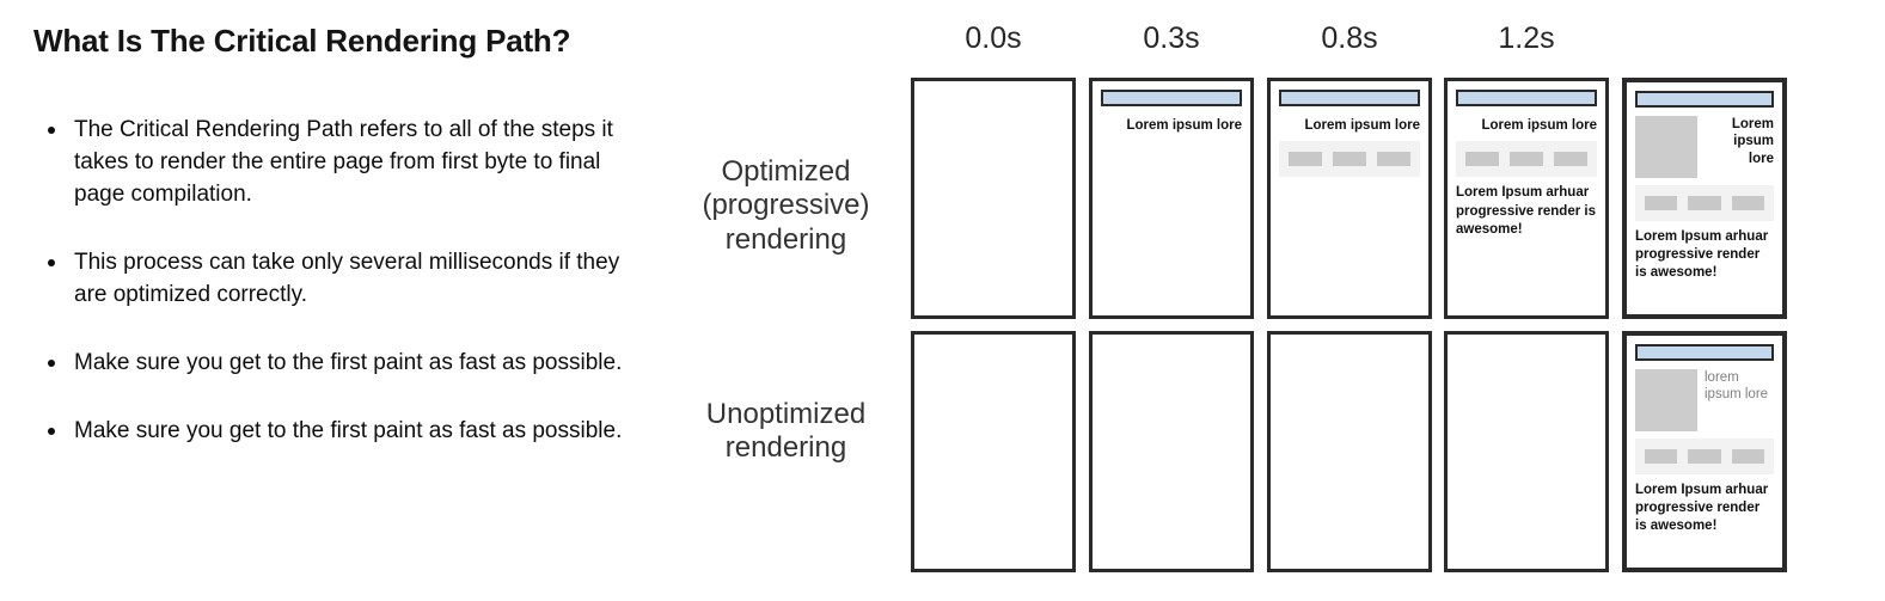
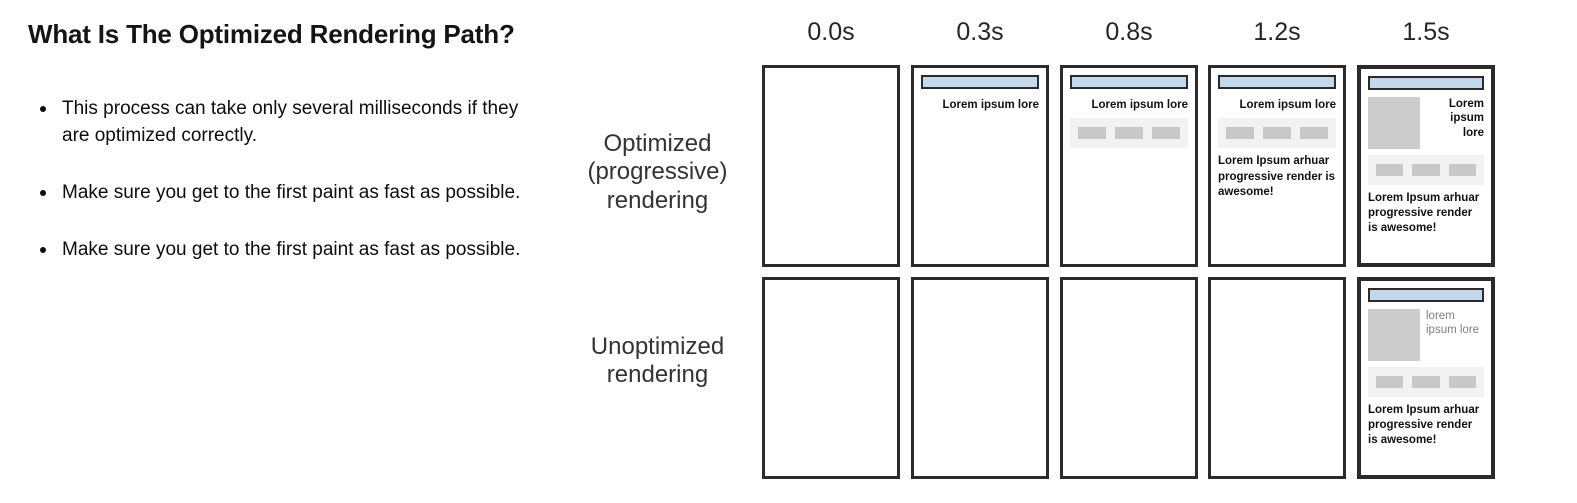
- What Is The Critical Rendering Path?
+ What Is The Optimized Rendering Path?
- The Critical Rendering Path refers to all of the steps it takes to render the entire page from first byte to final page compilation.
  This process can take only several milliseconds if they are optimized correctly.
  Make sure you get to the first paint as fast as possible.
  Make sure you get to the first paint as fast as possible.
  0.0s
  0.3s
  0.8s
  1.2s
+ 1.5s
  Optimized
  (progressive)
  rendering
  Unoptimized
  rendering
  Lorem ipsum lore
  Lorem ipsum lore
  Lorem ipsum lore
  Lorem Ipsum arhuar progressive render is awesome!
  Lorem ipsum lore
  Lorem Ipsum arhuar progressive render is awesome!
  lorem ipsum lore
  Lorem Ipsum arhuar progressive render is awesome!
